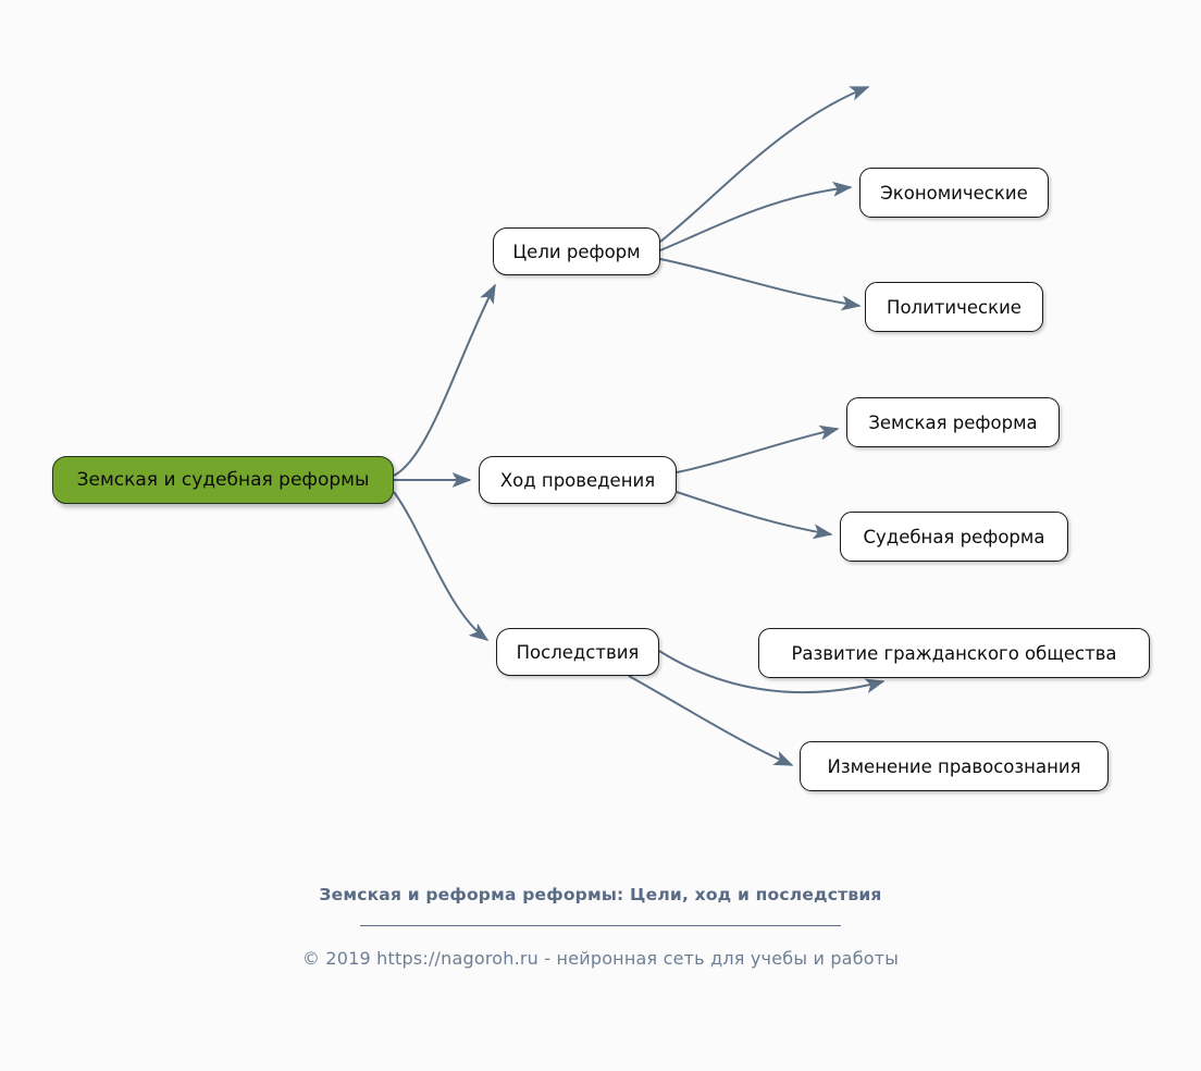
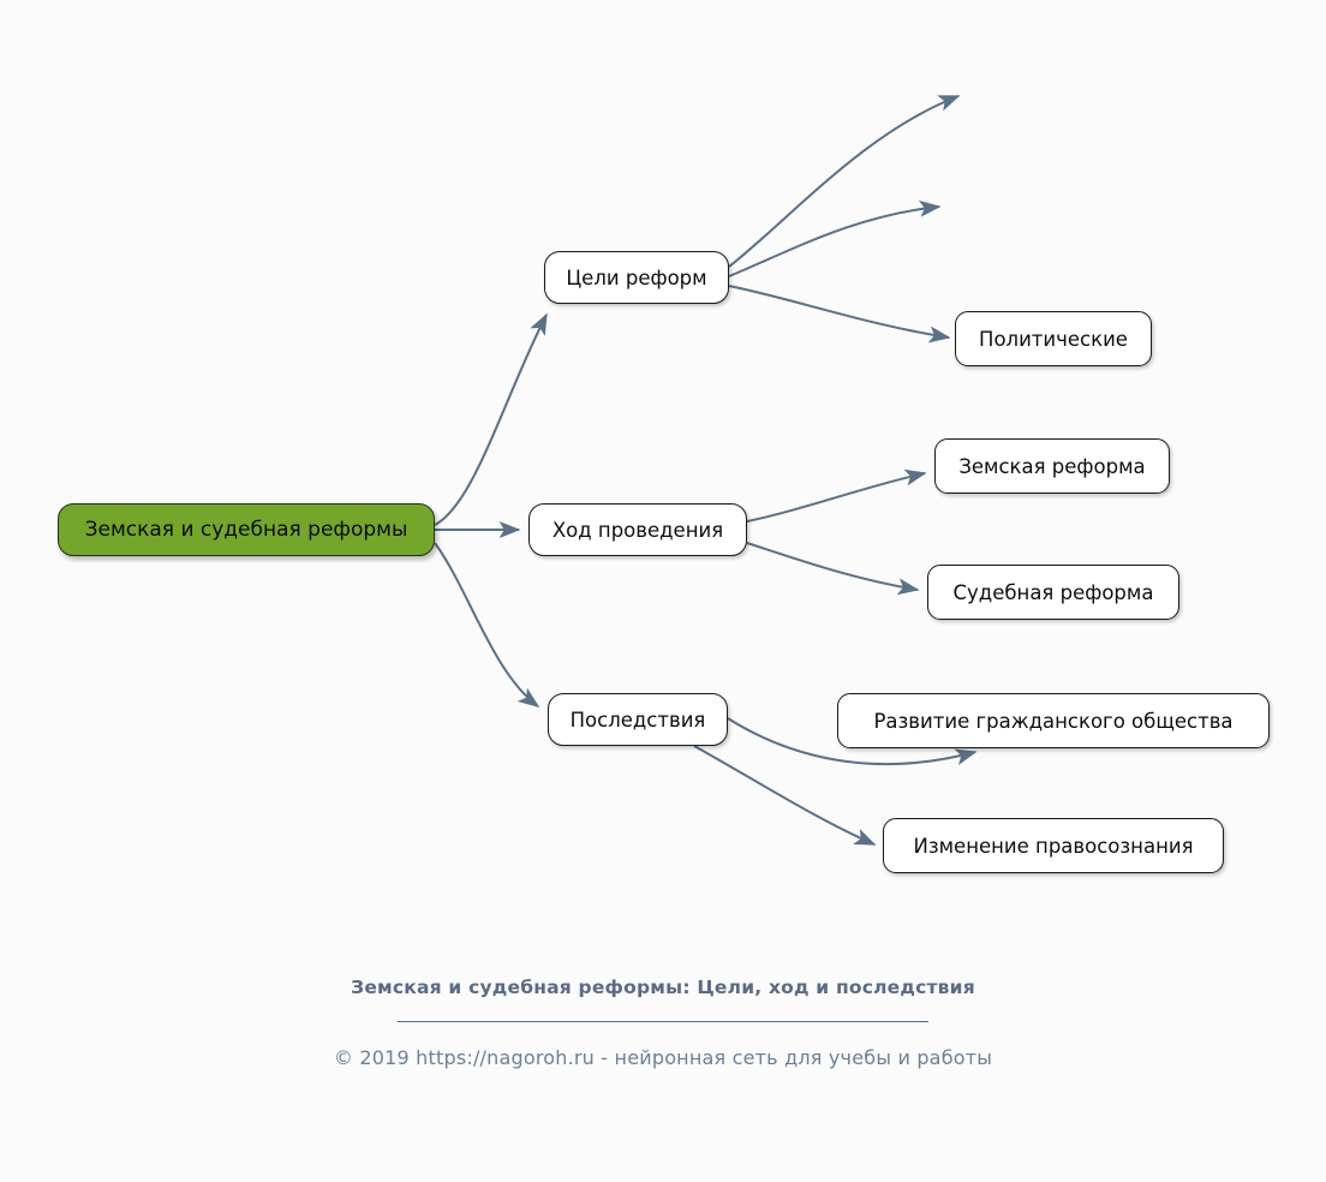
  Земская и судебная реформы
  Цели реформ
- Экономические
  Политические
  Ход проведения
  Земская реформа
  Судебная реформа
  Последствия
  Развитие гражданского общества
  Изменение правосознания
- Земская и реформа реформы: Цели, ход и последствия
+ Земская и судебная реформы: Цели, ход и последствия
  © 2019 https://nagoroh.ru - нейронная сеть для учебы и работы
